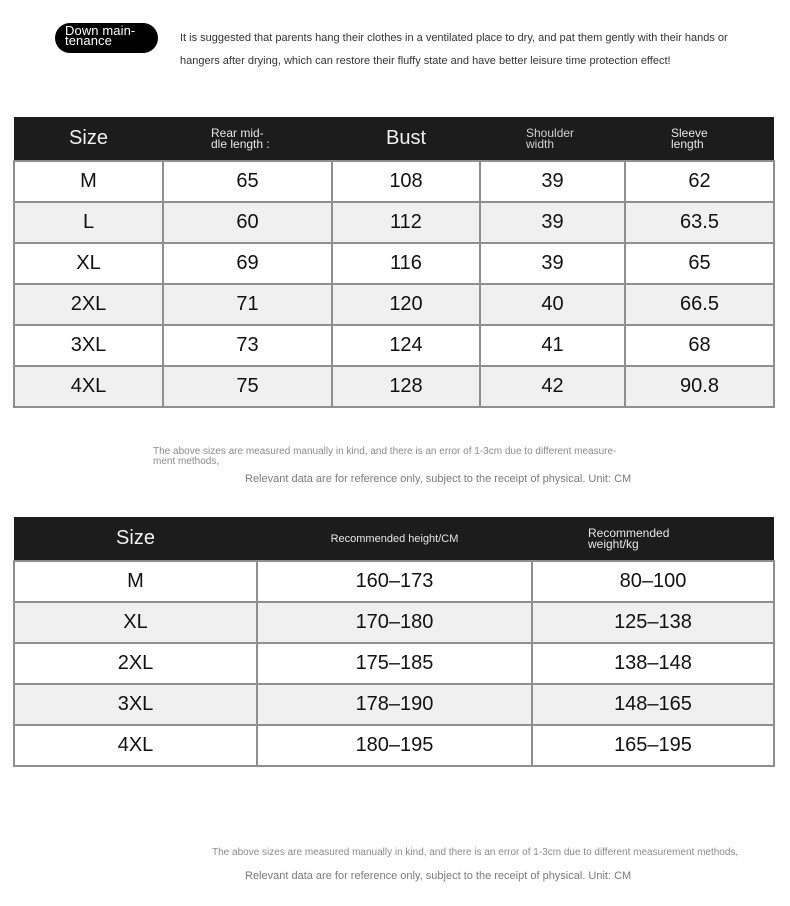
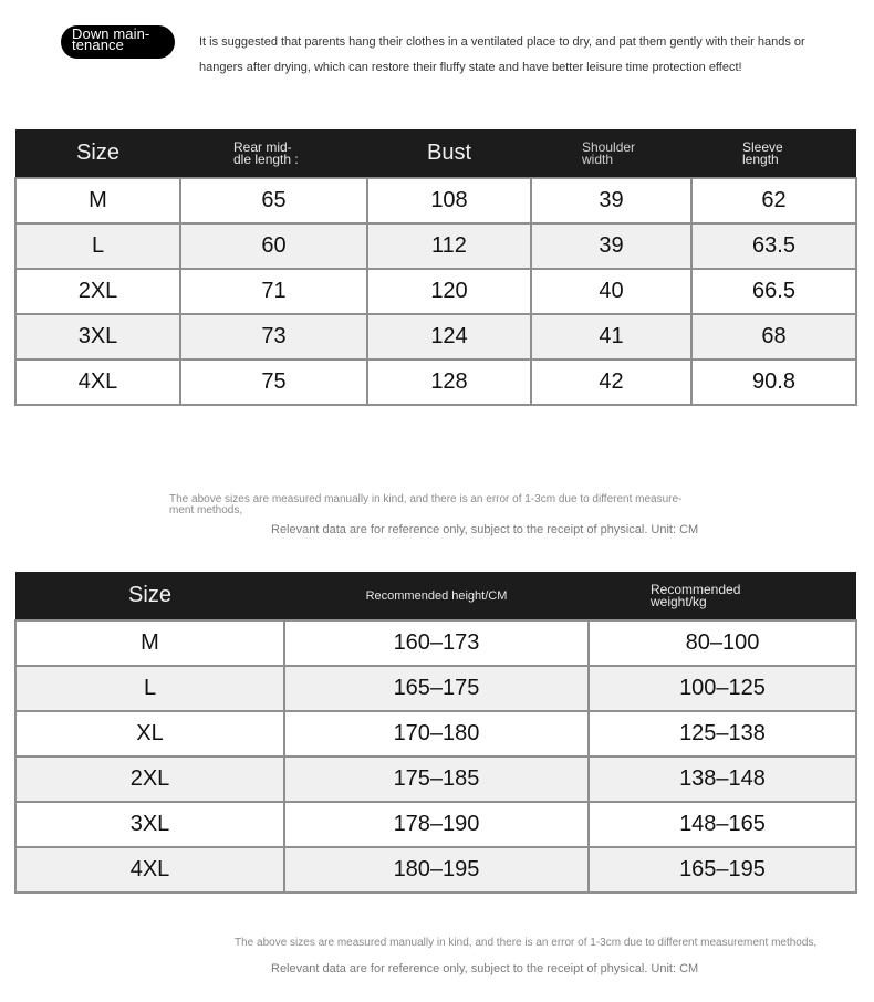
  Down main-
  tenance
  It is suggested that parents hang their clothes in a ventilated place to dry, and pat them gently with their hands or hangers after drying, which can restore their fluffy state and have better leisure time protection effect!
  Size	Rear mid- dle length :	Bust	Shoulder width	Sleeve length
  M	65	108	39	62
  L	60	112	39	63.5
- XL	69	116	39	65
  2XL	71	120	40	66.5
  3XL	73	124	41	68
  4XL	75	128	42	90.8
  The above sizes are measured manually in kind, and there is an error of 1-3cm due to different measure-
  ment methods,
  Relevant data are for reference only, subject to the receipt of physical. Unit: CM
  Size	Recommended height/CM	Recommended weight/kg
  M	160–173	80–100
+ L	165–175	100–125
  XL	170–180	125–138
  2XL	175–185	138–148
  3XL	178–190	148–165
  4XL	180–195	165–195
  The above sizes are measured manually in kind, and there is an error of 1-3cm due to different measurement methods,
  Relevant data are for reference only, subject to the receipt of physical. Unit: CM
